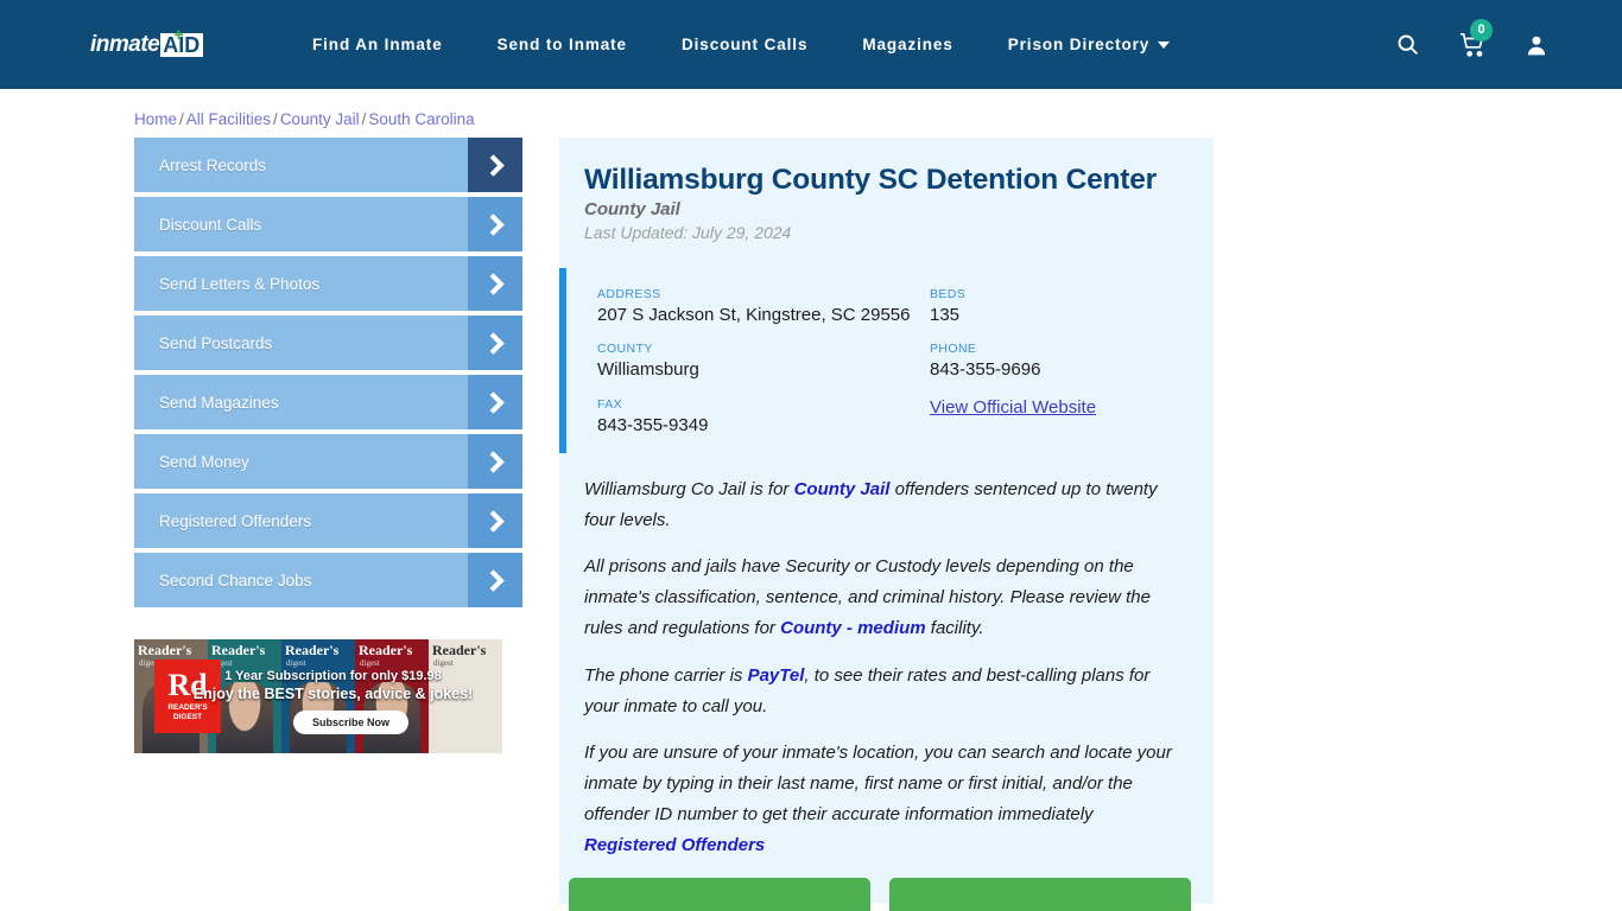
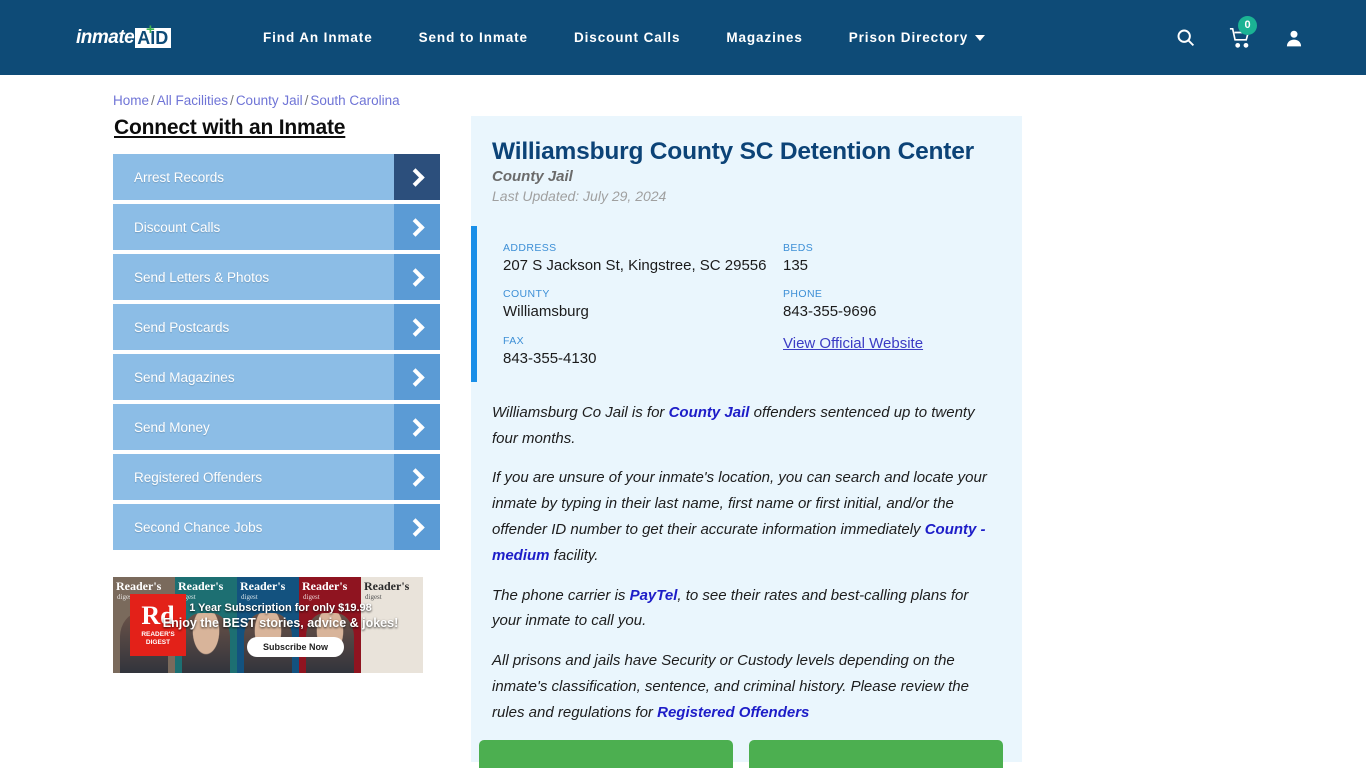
  inmate
  AID
  +
  Find An Inmate
  Send to Inmate
  Discount Calls
  Magazines
  Prison Directory
  0
  Home / All Facilities / County Jail / South Carolina
+ Connect with an Inmate
  Arrest Records
  Discount Calls
  Send Letters & Photos
  Send Postcards
  Send Magazines
  Send Money
  Registered Offenders
  Second Chance Jobs
  Reader's
  Reader's
  Reader's
  digest
  Reader's
  digest
  Reader's
  digest
  Rd
  1 Year Subscription for only $19.98
  Enjoy the BEST stories, advice & jokes!
  Subscribe Now
  Williamsburg County SC Detention Center
  County Jail
  Last Updated: July 29, 2024
  ADDRESS
  207 S Jackson St, Kingstree, SC 29556
  BEDS
  135
  COUNTY
  Williamsburg
  PHONE
  843-355-9696
  FAX
- 843-355-9349
+ 843-355-4130
  View Official Website
- Williamsburg Co Jail is for County Jail offenders sentenced up to twenty four levels.
+ Williamsburg Co Jail is for County Jail offenders sentenced up to twenty four months.
- All prisons and jails have Security or Custody levels depending on the inmate's classification, sentence, and criminal history. Please review the rules and regulations for County - medium facility.
+ If you are unsure of your inmate's location, you can search and locate your inmate by typing in their last name, first name or first initial, and/or the offender ID number to get their accurate information immediately County - medium facility.
  The phone carrier is PayTel, to see their rates and best-calling plans for your inmate to call you.
- If you are unsure of your inmate's location, you can search and locate your inmate by typing in their last name, first name or first initial, and/or the offender ID number to get their accurate information immediately Registered Offenders
+ All prisons and jails have Security or Custody levels depending on the inmate's classification, sentence, and criminal history. Please review the rules and regulations for Registered Offenders
